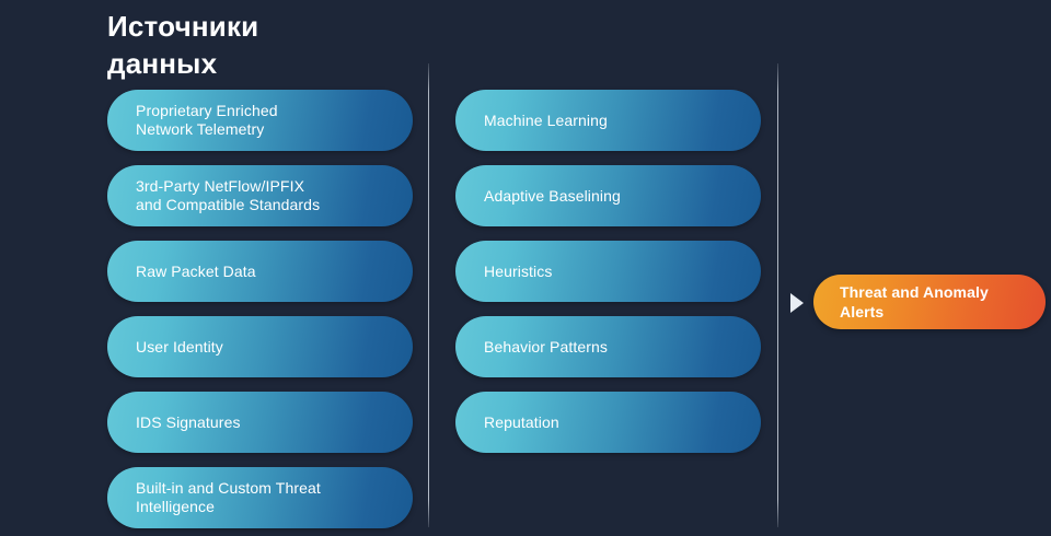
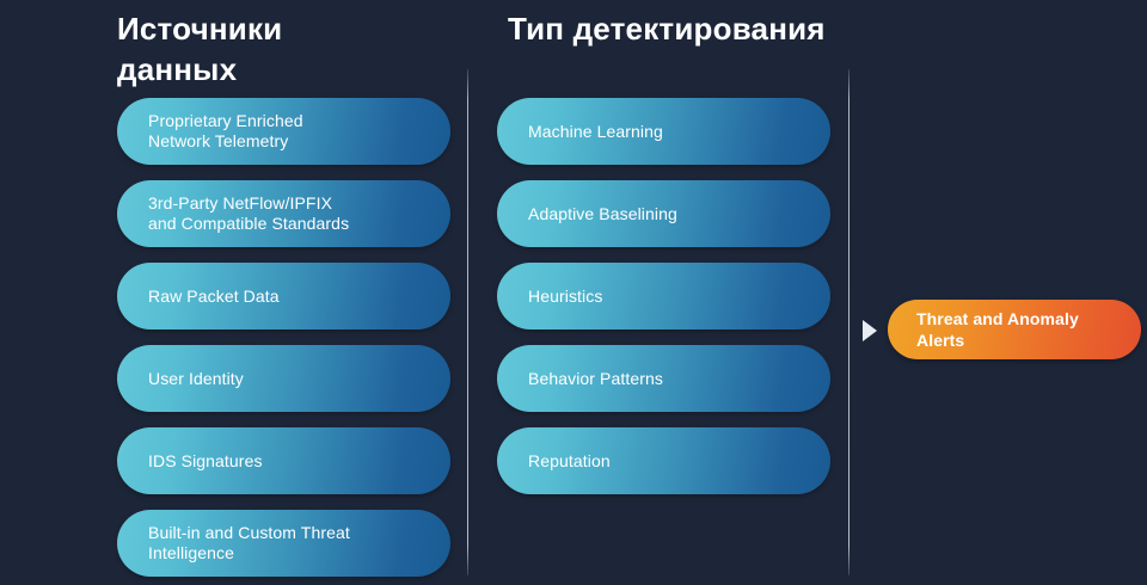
  Источники
  данных
+ Тип детектирования
  Proprietary Enriched
  Network Telemetry
  3rd-Party NetFlow/IPFIX
  and Compatible Standards
  Raw Packet Data
  User Identity
  IDS Signatures
  Built-in and Custom Threat
  Intelligence
  Machine Learning
  Adaptive Baselining
  Heuristics
  Behavior Patterns
  Reputation
  Threat and Anomaly
  Alerts
